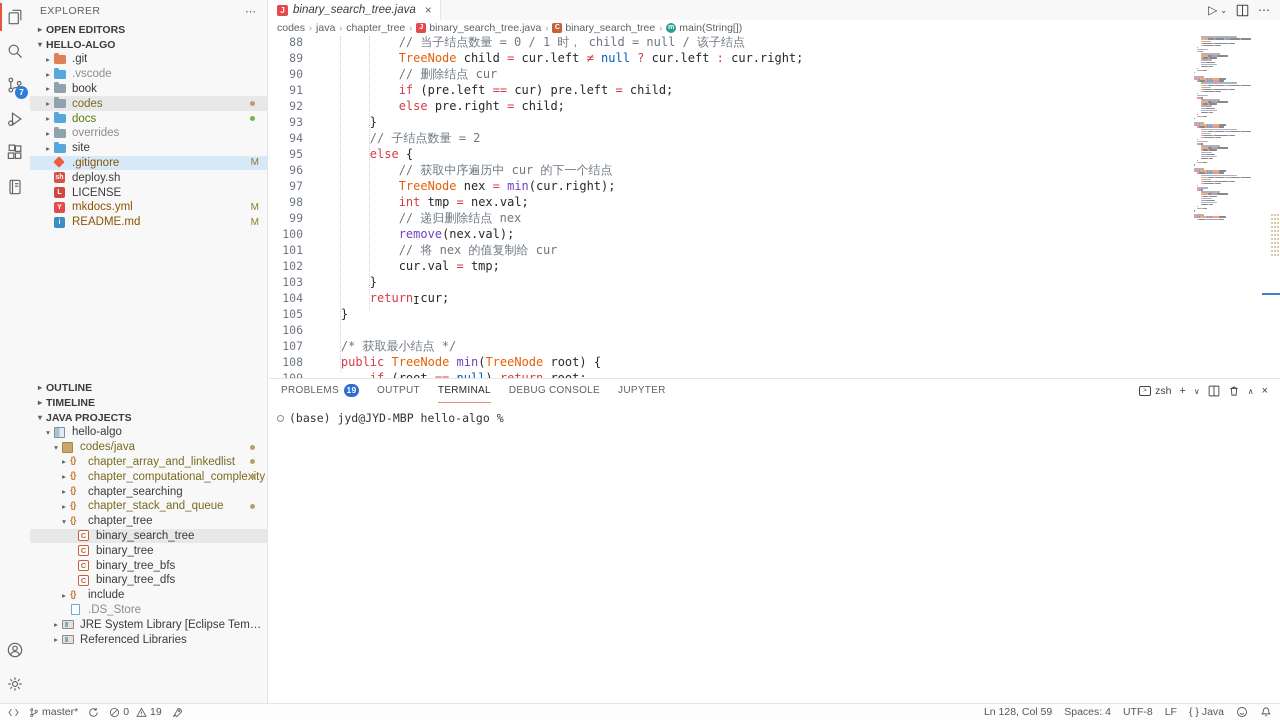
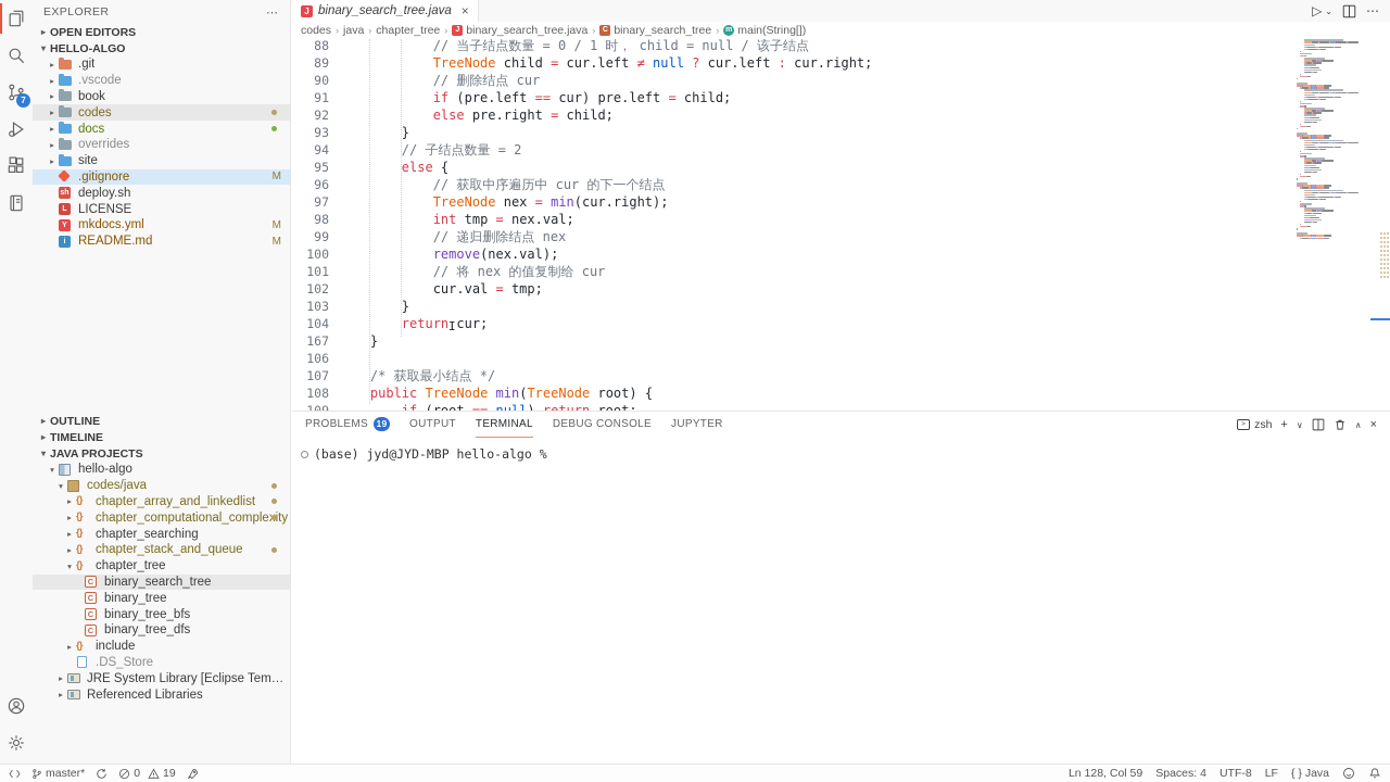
  7
  EXPLORER
  ⋯
  ▸
  OPEN EDITORS
  ▾
  HELLO-ALGO
  ▸
  .git
  ▸
  .vscode
  ▸
  book
  ▸
  codes
  ▸
  docs
  ▸
  overrides
  ▸
  site
  .gitignore
  M
  deploy.sh
  LICENSE
  mkdocs.yml
  M
  README.md
  M
  ▸
  OUTLINE
  ▸
  TIMELINE
  ▾
  JAVA PROJECTS
  ▾
  hello-algo
  ▾
  codes/java
  ▸
  {}
  chapter_array_and_linkedlist
  ▸
  {}
  chapter_computational_complety
  ▸
  {}
  chapter_searching
  ▸
  {}
  chapter_stack_and_queue
  ▾
  {}
  chapter_tree
  C
  binary_search_tree
  C
  binary_tree
  C
  binary_tree_bfs
  C
  binary_tree_dfs
  ▸
  {}
  include
  .DS_Store
  ▸
  JRE System Library [Eclipse Temurin
  ▸
  Referenced Libraries
  J
  binary_search_tree.java
  ×
  ▷
  ⌄
  ⋯
  codes
  ›
  java
  ›
  chapter_tree
  ›
  binary_search_tree.java
  ›
  binary_search_tree
  ›
  main(String[])
  88 // 当子结点数量 = 0 / 1 时， child = null / 该子结点
  89 TreeNode child = cur.left ≠ null ? cur.left : cur.right;
  90 // 删除结点 cur
  91 if (pre.left == cur) pre.left = child;
  92 else pre.right = child;
  93 }
  94 // 子结点数量 = 2
  95 else {
  96 // 获取中序遍历中 cur 的下一个结点
  97 TreeNode nex = min(cur.right);
  98 int tmp = nex.val;
  99 // 递归删除结点 nex
  100 remove(nex.val);
  101 // 将 nex 的值复制给 cur
  102 cur.val = tmp;
  103 }
  104 return cur;
- 105 }
+ 167 }
  106
  107 /* 获取最小结点 */
  108 public TreeNode min(TreeNode root) {
  I
  PROBLEMS
  19
  OUTPUT
  TERMINAL
  DEBUG CONSOLE
  JUPYTER
  zsh
  +
  ∨
  ∧
  ×
  (base) jyd@JYD-MBP hello-algo %
  master*
  0
  19
  Ln 128, Col 59
  Spaces: 4
  UTF-8
  LF
  { } Java
